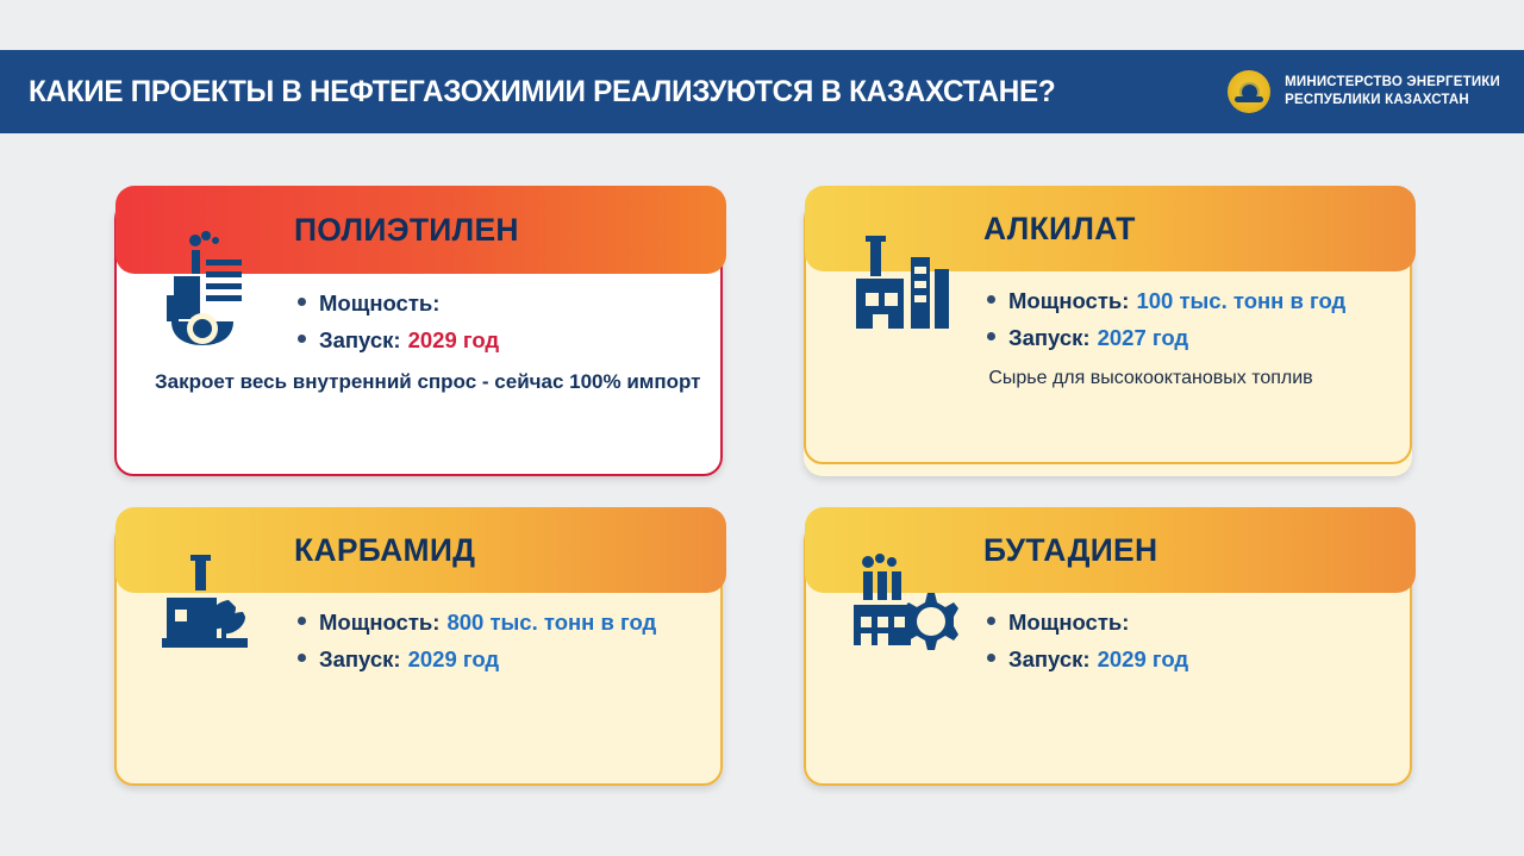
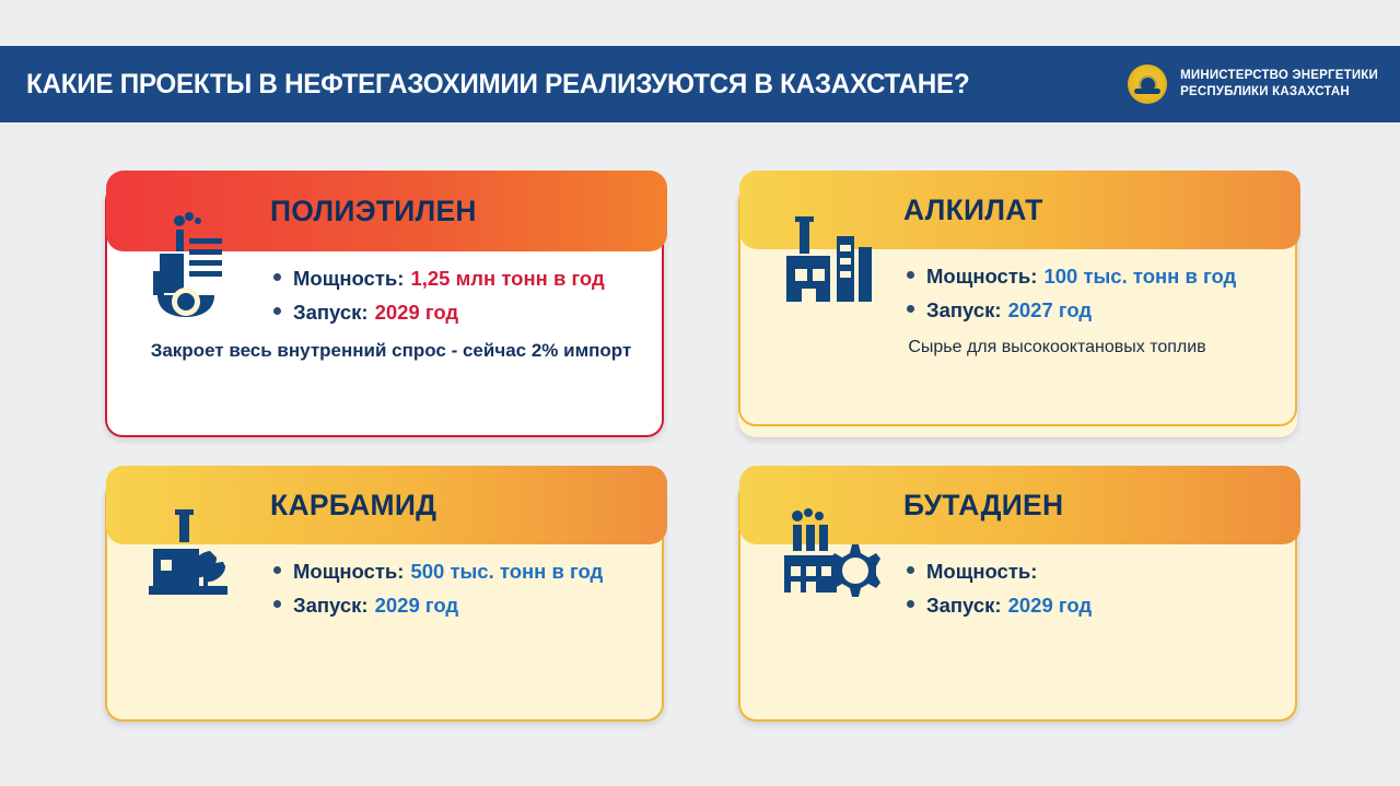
  КАКИЕ ПРОЕКТЫ В НЕФТЕГАЗОХИМИИ РЕАЛИЗУЮТСЯ В КАЗАХСТАНЕ?
  МИНИСТЕРСТВО ЭНЕРГЕТИКИ
  РЕСПУБЛИКИ КАЗАХСТАН
  ПОЛИЭТИЛЕН
  Мощность:
+ 1,25 млн тонн в год
  Запуск:
  2029 год
- Закроет весь внутренний спрос - сейчас 100% импорт
+ Закроет весь внутренний спрос - сейчас 2% импорт
  АЛКИЛАТ
  Мощность:
  100 тыс. тонн в год
  Запуск:
  2027 год
  Сырье для высокооктановых топлив
  КАРБАМИД
  Мощность:
- 800 тыс. тонн в год
+ 500 тыс. тонн в год
  Запуск:
  2029 год
  БУТАДИЕН
  Мощность:
  Запуск:
  2029 год
